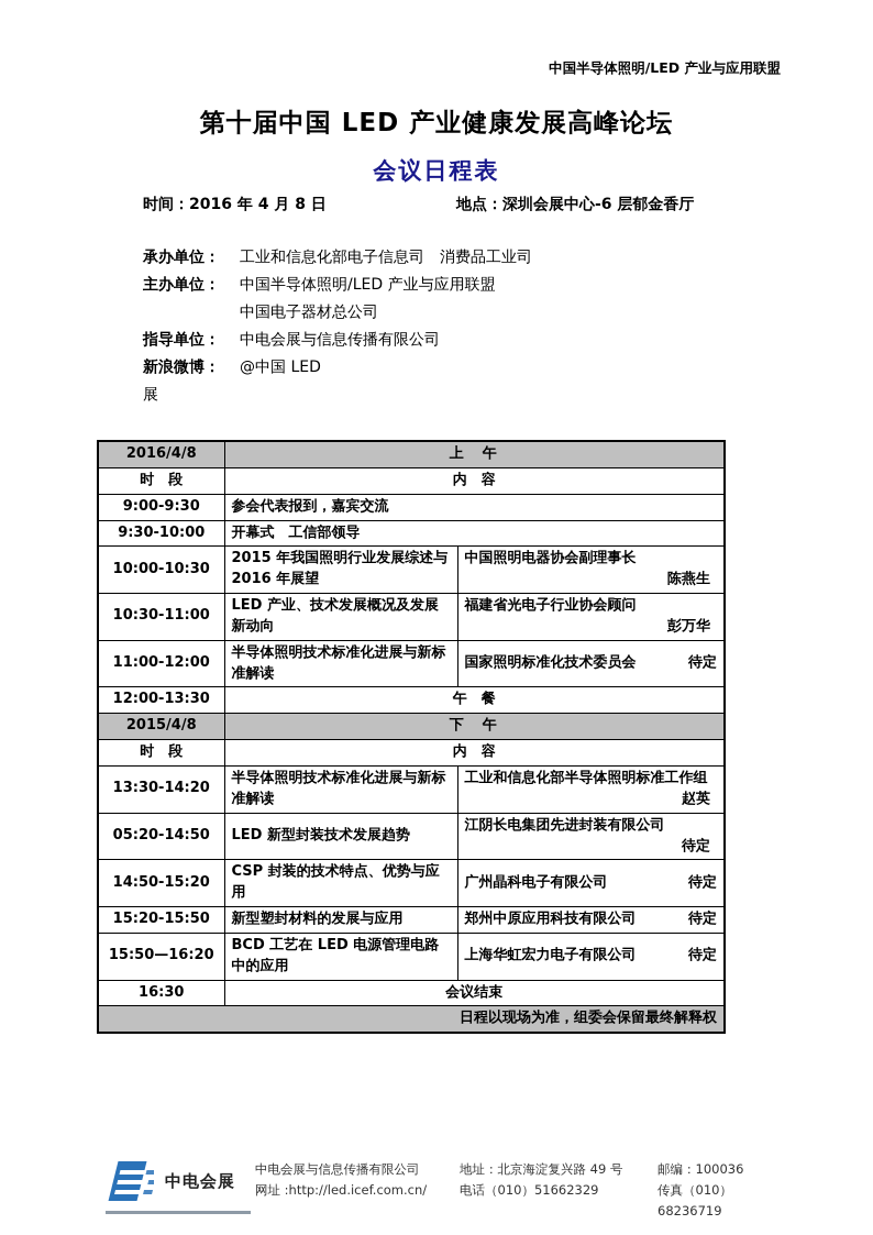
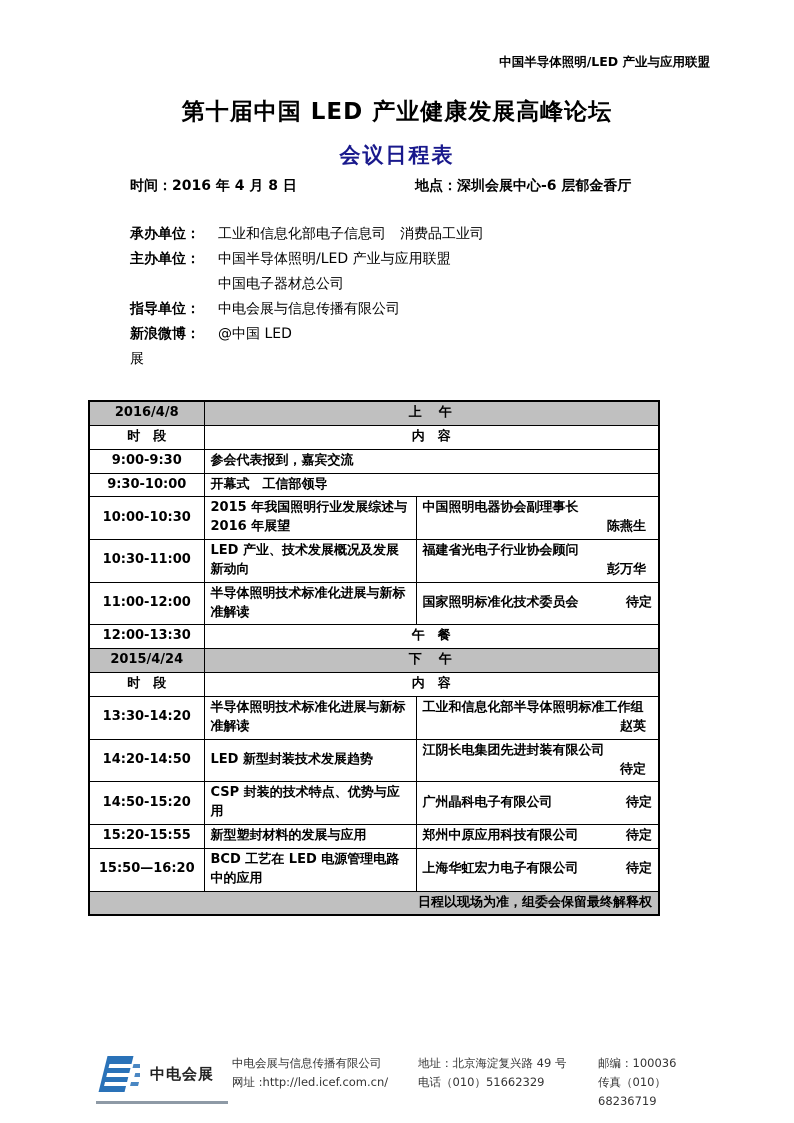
  中国半导体照明/LED 产业与应用联盟
  第十届中国 LED 产业健康发展高峰论坛
  会议日程表
  时间：2016 年 4 月 8 日
  地点：深圳会展中心-6 层郁金香厅
  承办单位：
  工业和信息化部电子信息司 消费品工业司
  主办单位：
  中国半导体照明/LED 产业与应用联盟
  中国电子器材总公司
  指导单位：
  中电会展与信息传播有限公司
  新浪微博：
  @中国 LED
  展
  2016/4/8	上 午
  时 段	内 容
  9:00-9:30	参会代表报到，嘉宾交流
  9:30-10:00	开幕式 工信部领导
  10:00-10:30	2015 年我国照明行业发展综述与 2016 年展望	中国照明电器协会副理事长陈燕生
  10:30-11:00	LED 产业、技术发展概况及发展新动向	福建省光电子行业协会顾问彭万华
  11:00-12:00	半导体照明技术标准化进展与新标准解读	国家照明标准化技术委员会 待定
  12:00-13:30	午 餐
- 2015/4/8	下 午
+ 2015/4/24	下 午
  时 段	内 容
  13:30-14:20	半导体照明技术标准化进展与新标准解读	工业和信息化部半导体照明标准工作组赵英
- 05:20-14:50	LED 新型封装技术发展趋势	江阴长电集团先进封装有限公司待定
+ 14:20-14:50	LED 新型封装技术发展趋势	江阴长电集团先进封装有限公司待定
  14:50-15:20	CSP 封装的技术特点、优势与应用	广州晶科电子有限公司 待定
- 15:20-15:50	新型塑封材料的发展与应用	郑州中原应用科技有限公司 待定
+ 15:20-15:55	新型塑封材料的发展与应用	郑州中原应用科技有限公司 待定
  15:50—16:20	BCD 工艺在 LED 电源管理电路中的应用	上海华虹宏力电子有限公司 待定
- 16:30	会议结束
  日程以现场为准，组委会保留最终解释权
  中电会展
  中电会展与信息传播有限公司
  地址：北京海淀复兴路 49 号
  邮编：100036
  网址 :http://led.icef.com.cn/
  电话（010）51662329
  传真（010）68236719
